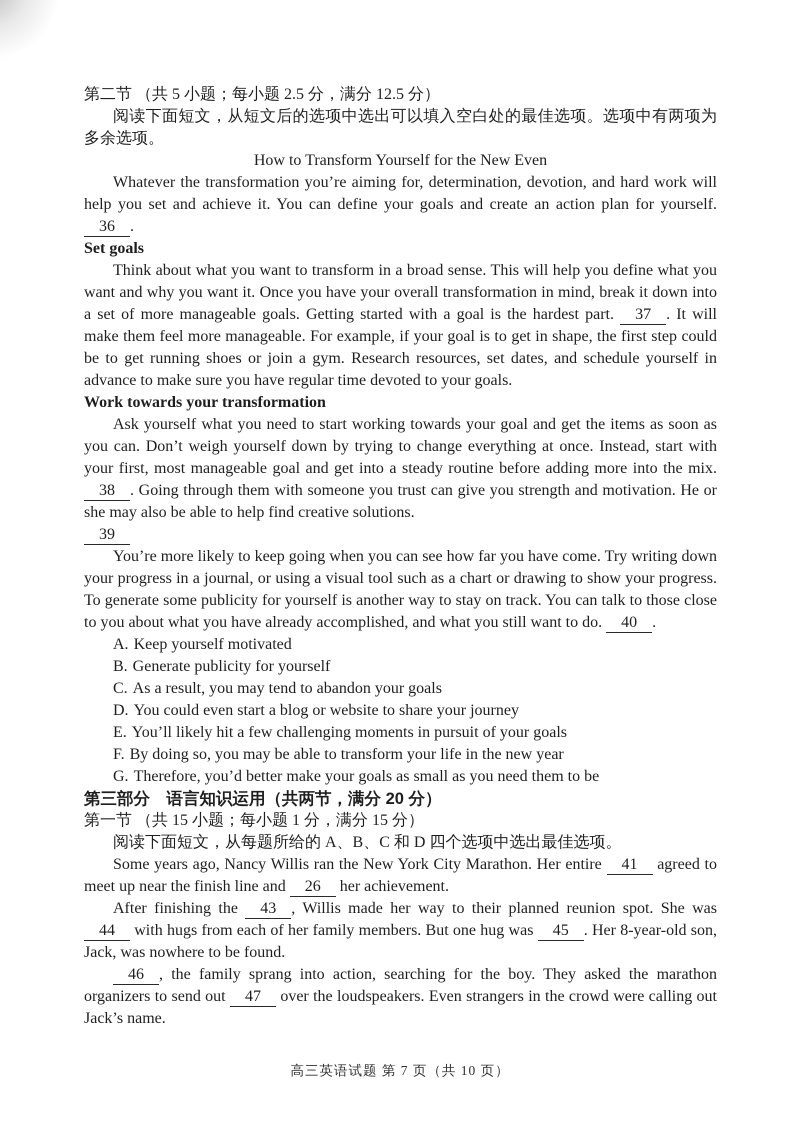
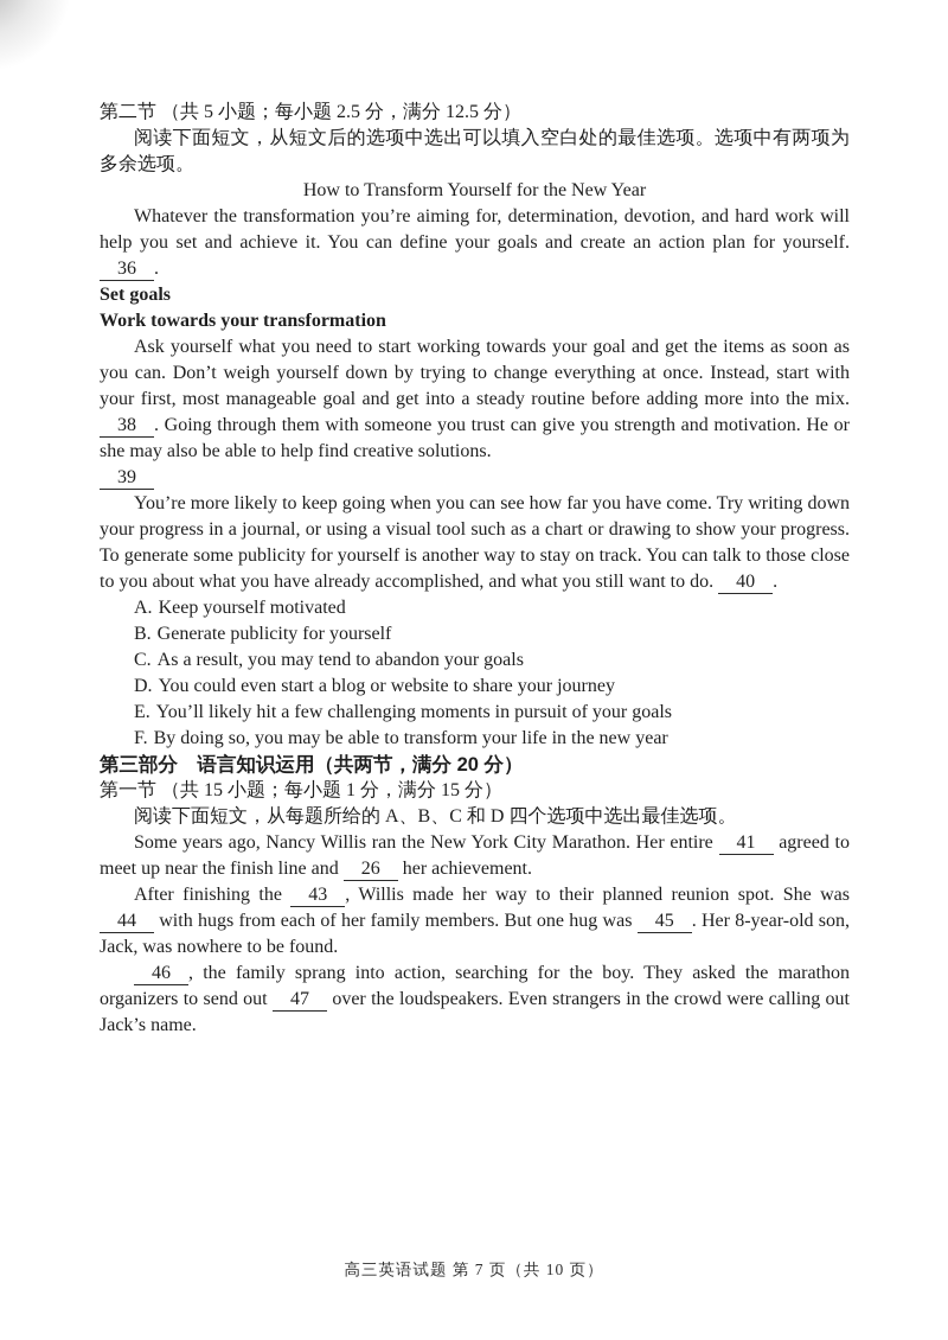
  第二节 （共 5 小题；每小题 2.5 分，满分 12.5 分）
  阅读下面短文，从短文后的选项中选出可以填入空白处的最佳选项。选项中有两项为多余选项。
- How to Transform Yourself for the New Even
+ How to Transform Yourself for the New Year
  Whatever the transformation you’re aiming for, determination, devotion, and hard work will help you set and achieve it. You can define your goals and create an action plan for yourself. 36 .
  Set goals
- Think about what you want to transform in a broad sense. This will help you define what you want and why you want it. Once you have your overall transformation in mind, break it down into a set of more manageable goals. Getting started with a goal is the hardest part. 37 . It will make them feel more manageable. For example, if your goal is to get in shape, the first step could be to get running shoes or join a gym. Research resources, set dates, and schedule yourself in advance to make sure you have regular time devoted to your goals.
  Work towards your transformation
  Ask yourself what you need to start working towards your goal and get the items as soon as you can. Don’t weigh yourself down by trying to change everything at once. Instead, start with your first, most manageable goal and get into a steady routine before adding more into the mix. 38 . Going through them with someone you trust can give you strength and motivation. He or she may also be able to help find creative solutions.
  39
  You’re more likely to keep going when you can see how far you have come. Try writing down your progress in a journal, or using a visual tool such as a chart or drawing to show your progress. To generate some publicity for yourself is another way to stay on track. You can talk to those close to you about what you have already accomplished, and what you still want to do. 40 .
  A. Keep yourself motivated
  B. Generate publicity for yourself
  C. As a result, you may tend to abandon your goals
  D. You could even start a blog or website to share your journey
  E. You’ll likely hit a few challenging moments in pursuit of your goals
  F. By doing so, you may be able to transform your life in the new year
- G. Therefore, you’d better make your goals as small as you need them to be
  第三部分 语言知识运用（共两节，满分 20 分）
  第一节 （共 15 小题；每小题 1 分，满分 15 分）
  阅读下面短文，从每题所给的 A、B、C 和 D 四个选项中选出最佳选项。
  Some years ago, Nancy Willis ran the New York City Marathon. Her entire 41 agreed to meet up near the finish line and 26 her achievement.
  After finishing the 43 , Willis made her way to their planned reunion spot. She was 44 with hugs from each of her family members. But one hug was 45 . Her 8-year-old son, Jack, was nowhere to be found.
  46 , the family sprang into action, searching for the boy. They asked the marathon organizers to send out 47 over the loudspeakers. Even strangers in the crowd were calling out Jack’s name.
  高三英语试题 第 7 页（共 10 页）
